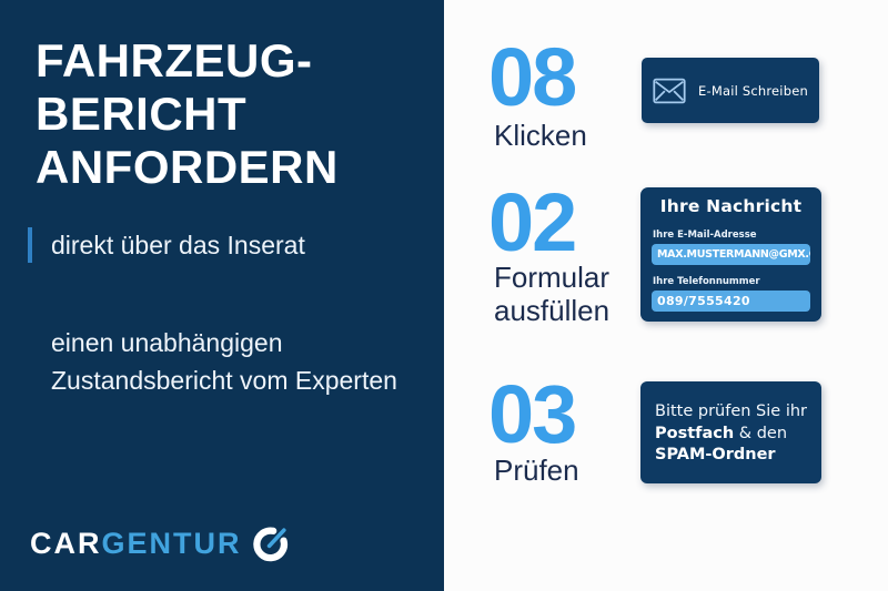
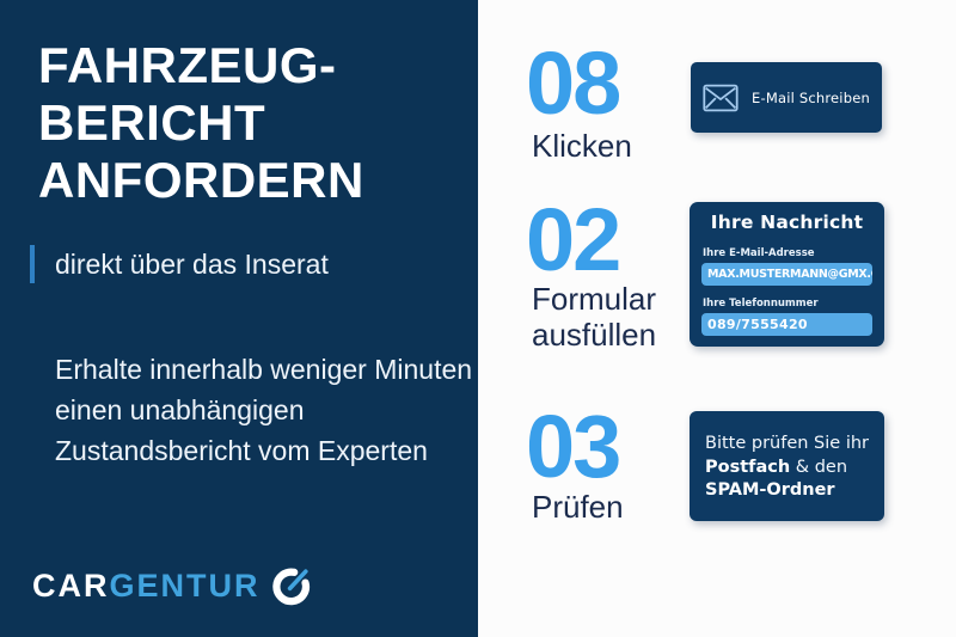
  FAHRZEUG-
  BERICHT
  ANFORDERN
  direkt über das Inserat
+ Erhalte innerhalb weniger Minuten
  einen unabhängigen
  Zustandsbericht vom Experten
  CARGENTUR
  08
  Klicken
  02
  Formular
  ausfüllen
  03
  Prüfen
  E-Mail Schreiben
  Ihre Nachricht
  Ihre E-Mail-Adresse
  MAX.MUSTERMANN@GMX.
  Ihre Telefonnummer
  089/7555420
  Bitte prüfen Sie ihr
  Postfach & den
  SPAM-Ordner
